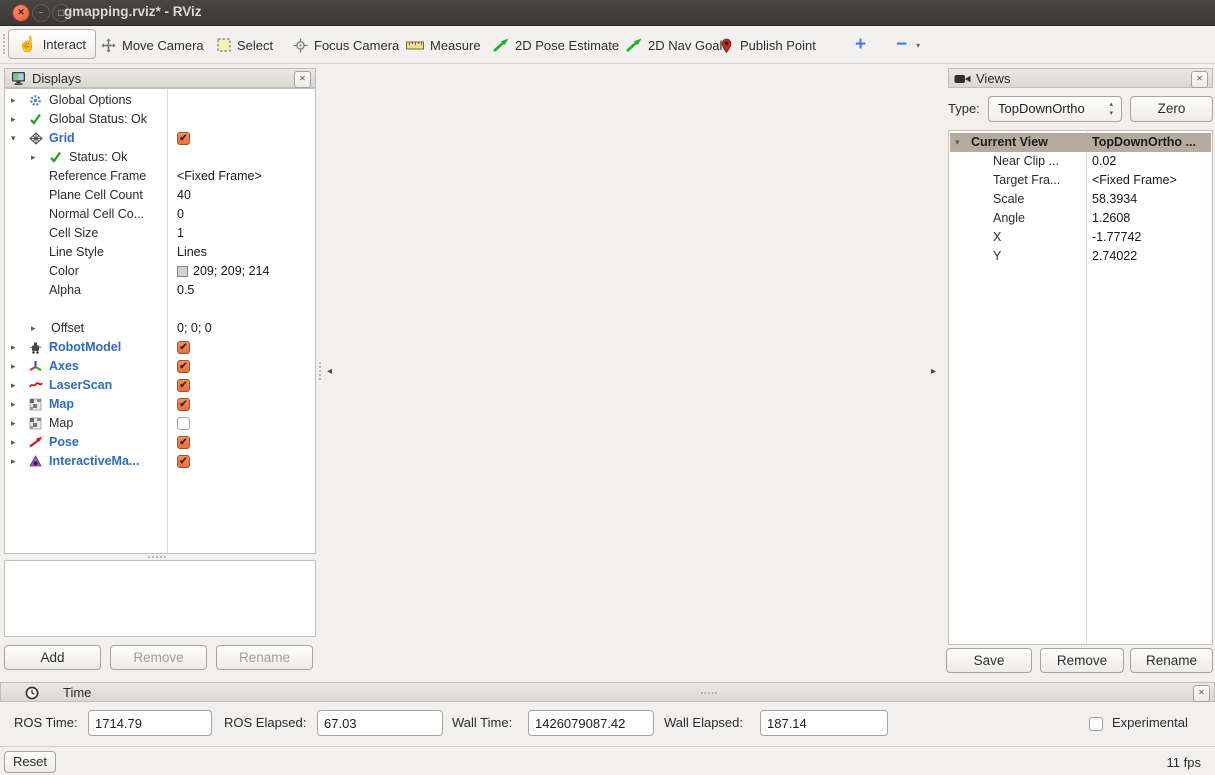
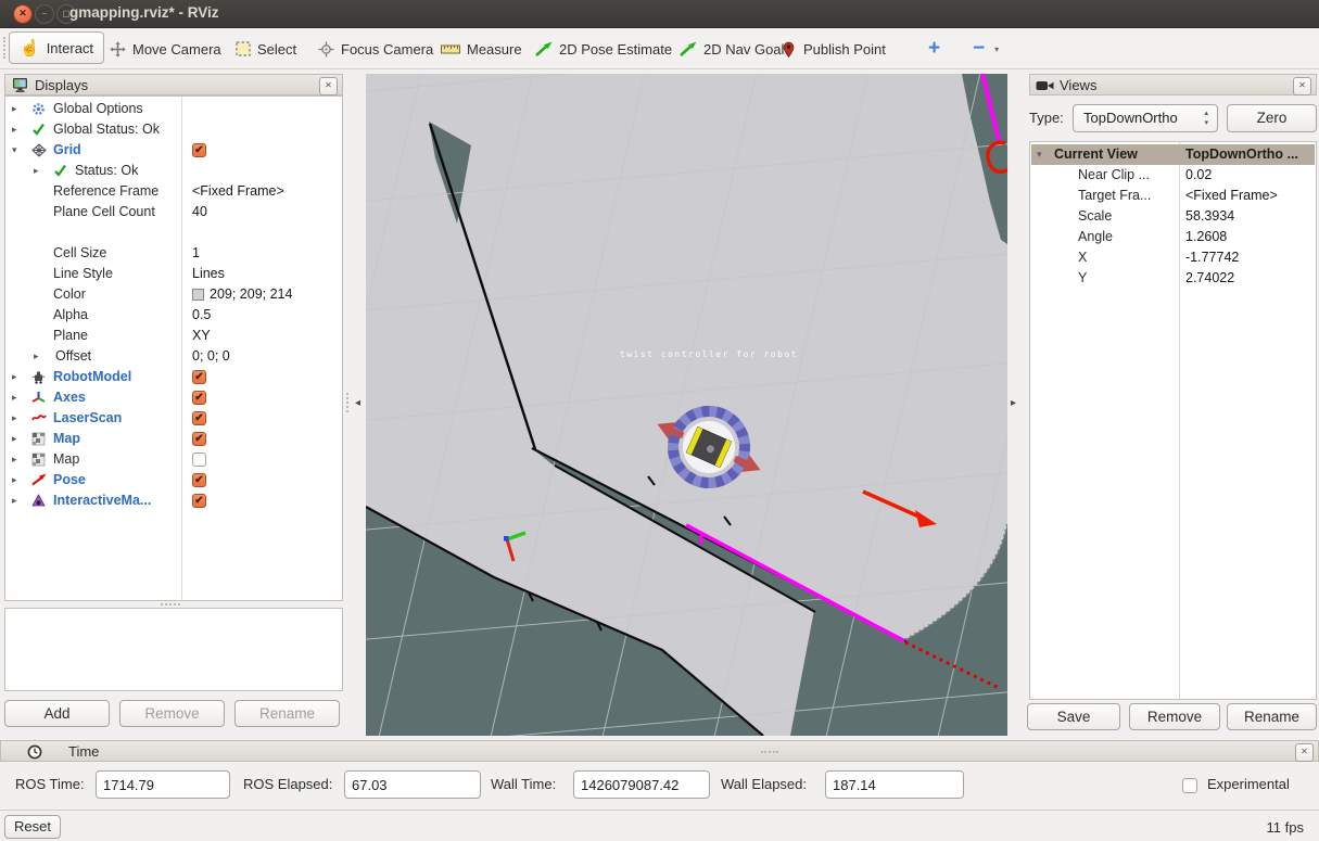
  ✕
  −
  ▢
  gmapping.rviz* - RViz
  +
  −
  ▾
  ☝
  Interact
  Move Camera
  Select
  Focus Camera
  Measure
  2D Pose Estimate
  2D Nav Goal
  Publish Point
  Displays
  ✕
  ▸
  Global Options
  ▸
  Global Status: Ok
  ▾
  Grid
  ✔
  ▸
  Status: Ok
  Reference Frame
  <Fixed Frame>
  Plane Cell Count
  40
- Normal Cell Co...
- 0
  Cell Size
  1
  Line Style
  Lines
  Color
  209; 209; 214
  Alpha
  0.5
+ Plane
+ XY
  ▸
  Offset
  0; 0; 0
  ▸
  RobotModel
  ✔
  ▸
  Axes
  ✔
  ▸
  LaserScan
  ✔
  ▸
  Map
  ✔
  ▸
  Map
  ▸
  Pose
  ✔
  ▸
  InteractiveMa...
  ✔
  Add
  Remove
  Rename
  ◂
  ▸
+ twist controller for robot
  Views
  ✕
  Type:
  TopDownOrtho
  Zero
  ▾
  Current View
  TopDownOrtho ...
  Near Clip ...
  0.02
  Target Fra...
  <Fixed Frame>
  Scale
  58.3934
  Angle
  1.2608
  X
  -1.77742
  Y
  2.74022
  Save
  Remove
  Rename
  Time
  ✕
  ROS Time:
  1714.79
  ROS Elapsed:
  67.03
  Wall Time:
  1426079087.42
  Wall Elapsed:
  187.14
  Experimental
  Reset
  11 fps
